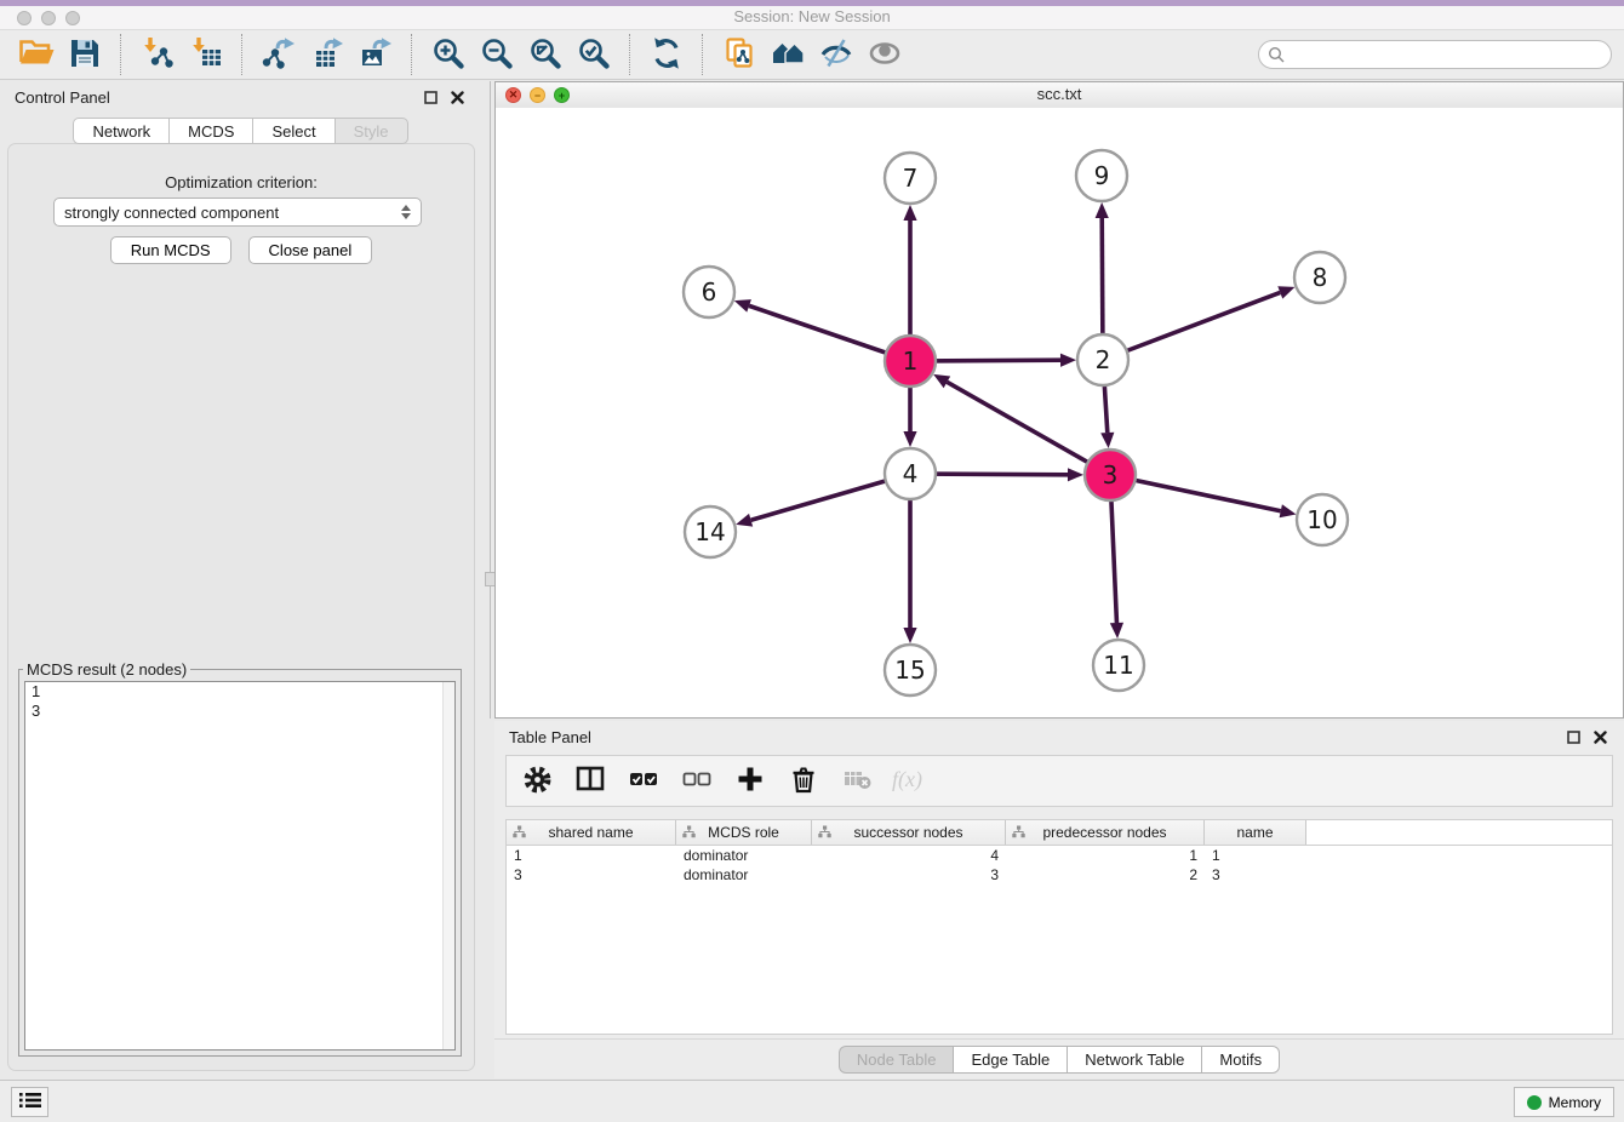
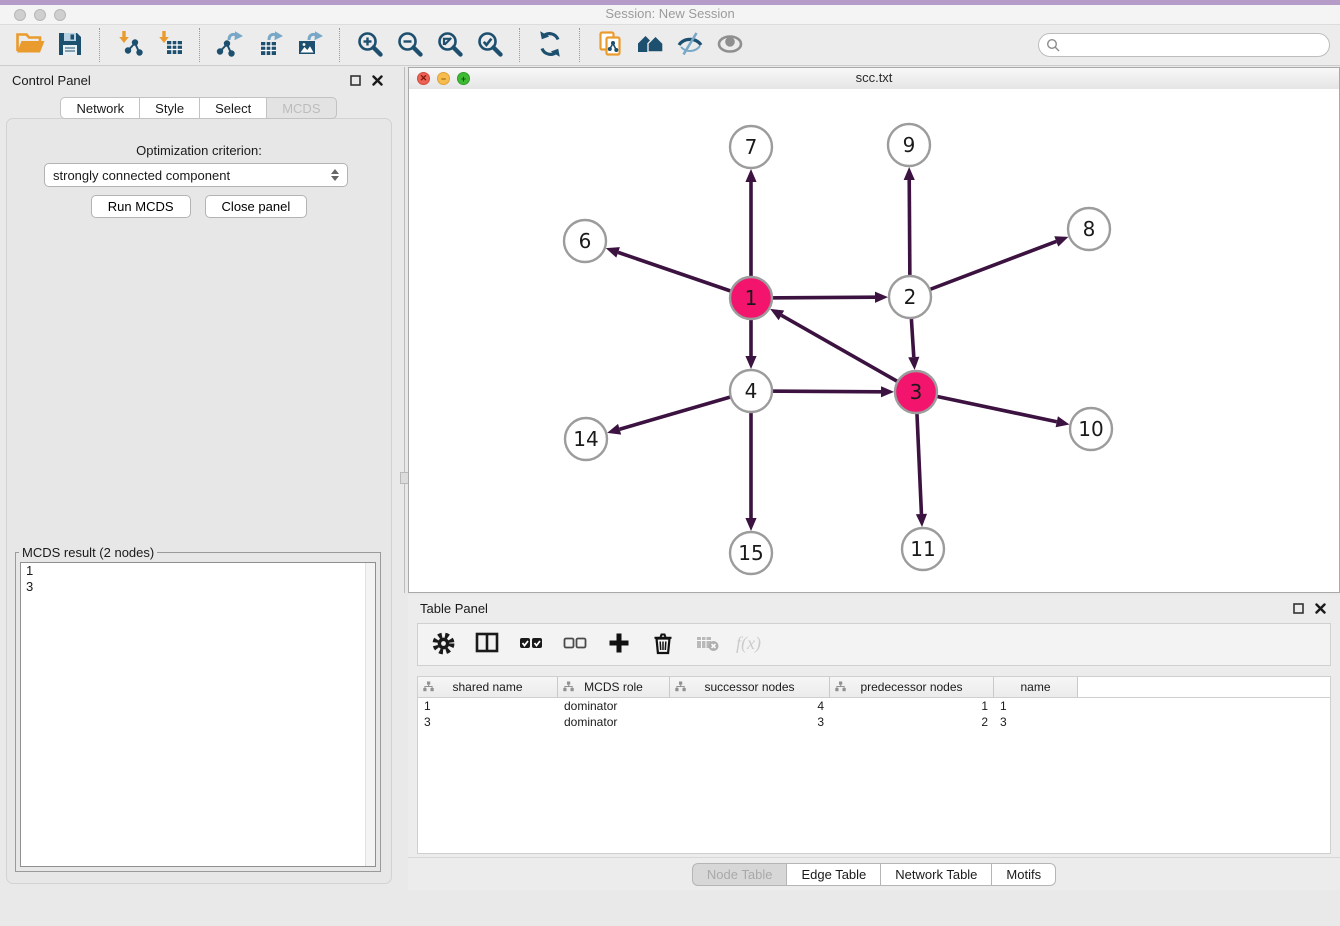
  Session: New Session
  Control Panel
  Network
- MCDS
+ Style
  Select
- Style
+ MCDS
  Optimization criterion:
  strongly connected component
  Run MCDS
  Close panel
  MCDS result (2 nodes)
  1
  3
  ✕
  −
  +
  scc.txt
  7
  9
  6
  8
  1
  2
  4
  3
  14
  10
  15
  11
  Table Panel
  f(x)
  shared name
  MCDS role
  successor nodes
  predecessor nodes
  name
  1
  dominator
  4
  1
  1
  3
  dominator
  3
  2
  3
  Node Table
  Edge Table
  Network Table
  Motifs
- Memory
